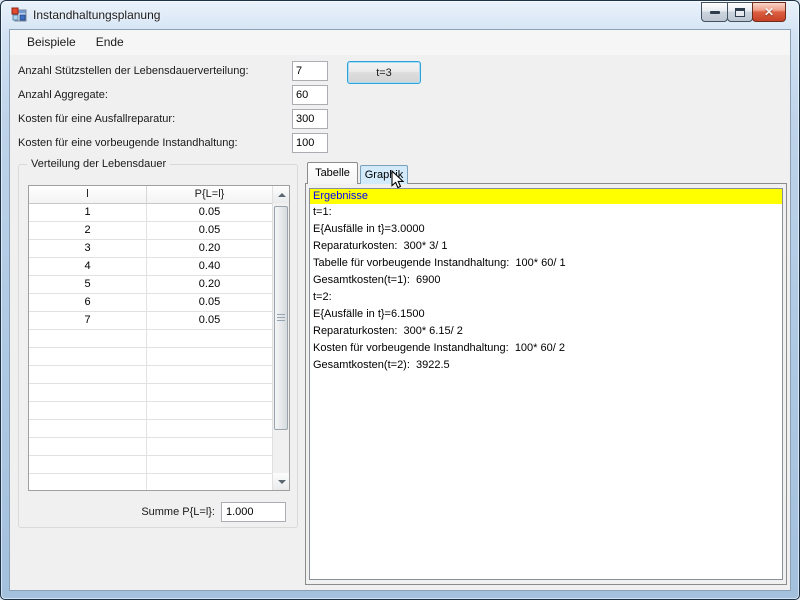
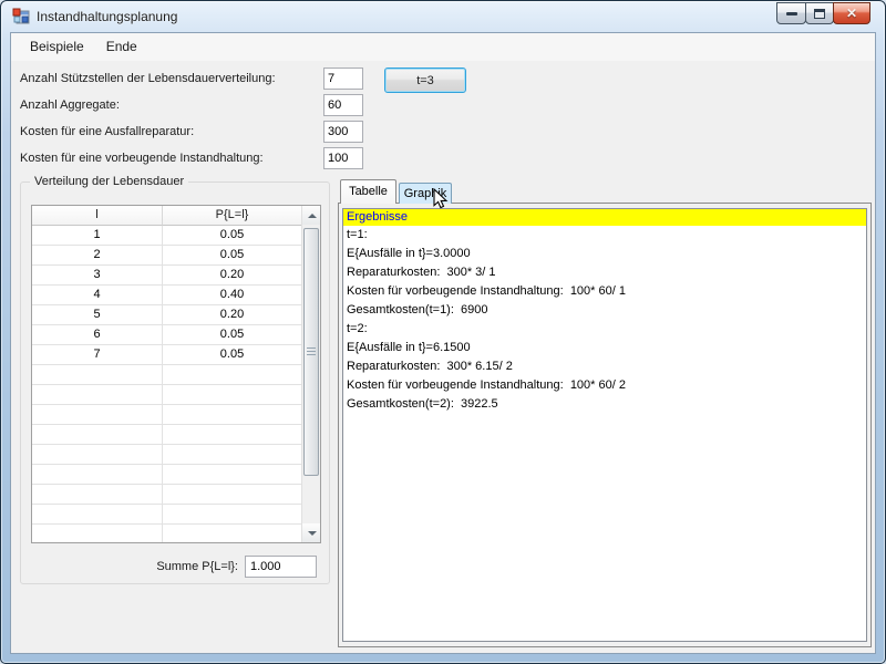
  Instandhaltungsplanung
  ✕
  Beispiele
  Ende
  Anzahl Stützstellen der Lebensdauerverteilung:
  7
  Anzahl Aggregate:
  60
  Kosten für eine Ausfallreparatur:
  300
  Kosten für eine vorbeugende Instandhaltung:
  100
  t=3
  Verteilung der Lebensdauer
  l
  P{L=l}
  1
  0.05
  2
  0.05
  3
  0.20
  4
  0.40
  5
  0.20
  6
  0.05
  7
  0.05
  Summe P{L=l}:
  1.000
  Tabelle
  Grapk
  Ergebnisse
  t=1:
  E{Ausfälle in t}=3.0000
  Reparaturkosten: 300* 3/ 1
- Tabelle für vorbeugende Instandhaltung: 100* 60/ 1
+ Kosten für vorbeugende Instandhaltung: 100* 60/ 1
  Gesamtkosten(t=1): 6900
  t=2:
  E{Ausfälle in t}=6.1500
  Reparaturkosten: 300* 6.15/ 2
  Kosten für vorbeugende Instandhaltung: 100* 60/ 2
  Gesamtkosten(t=2): 3922.5
